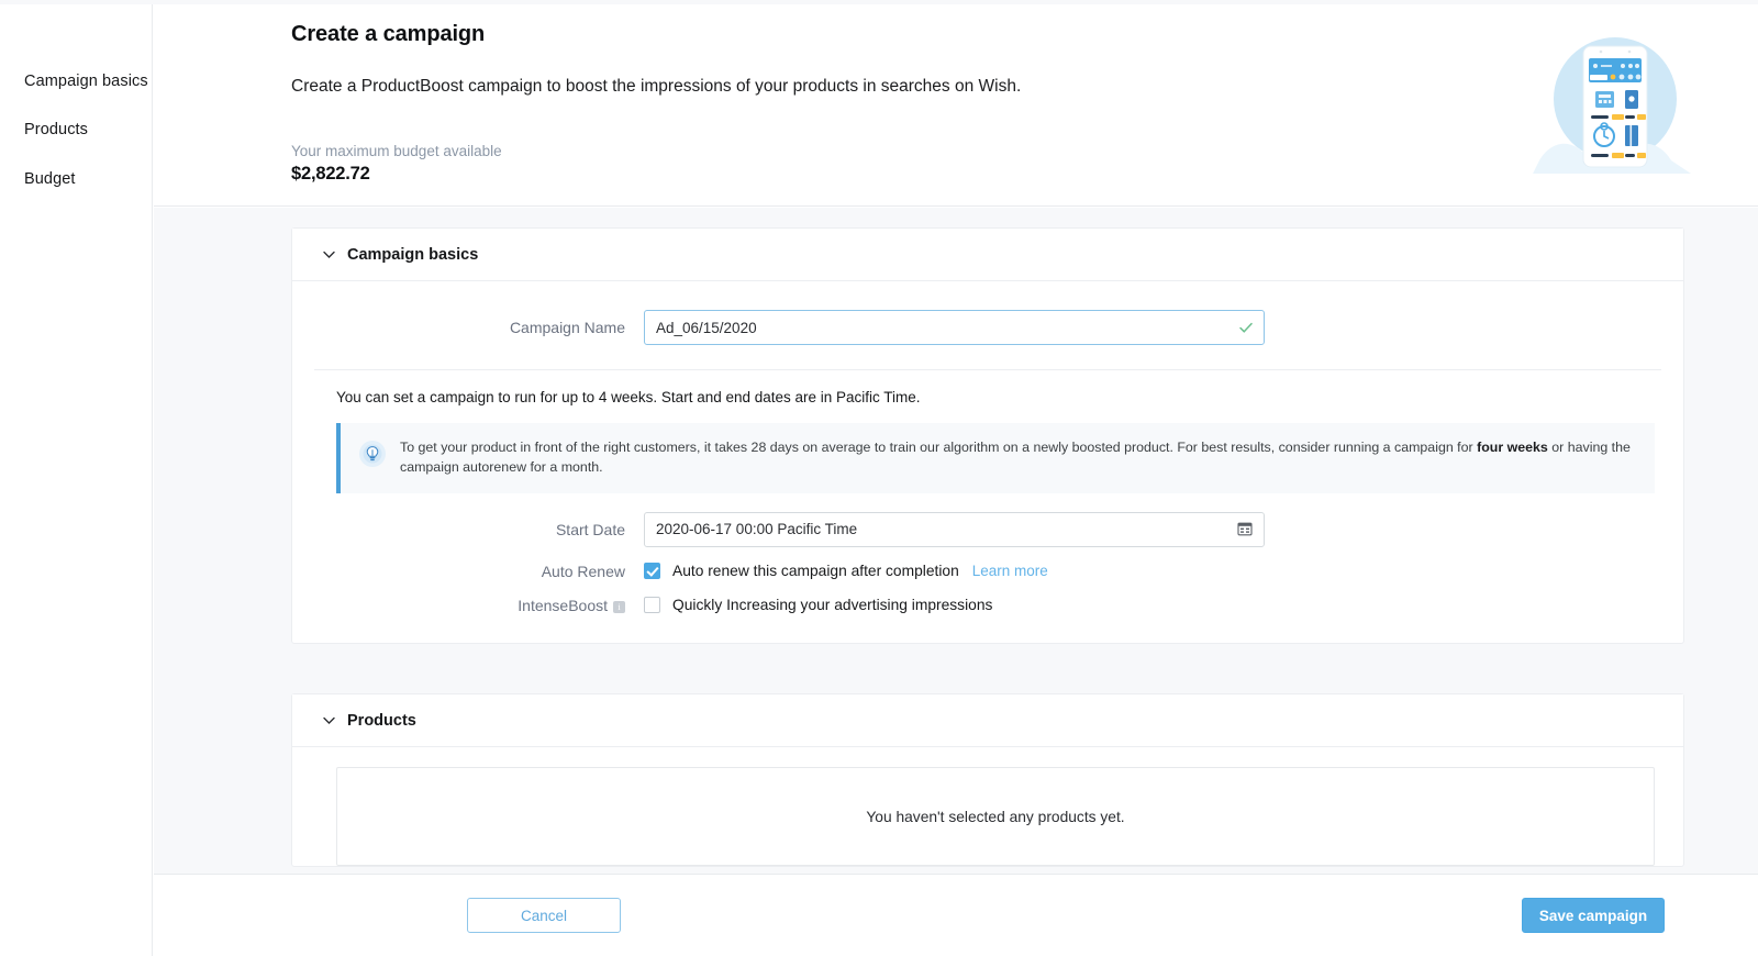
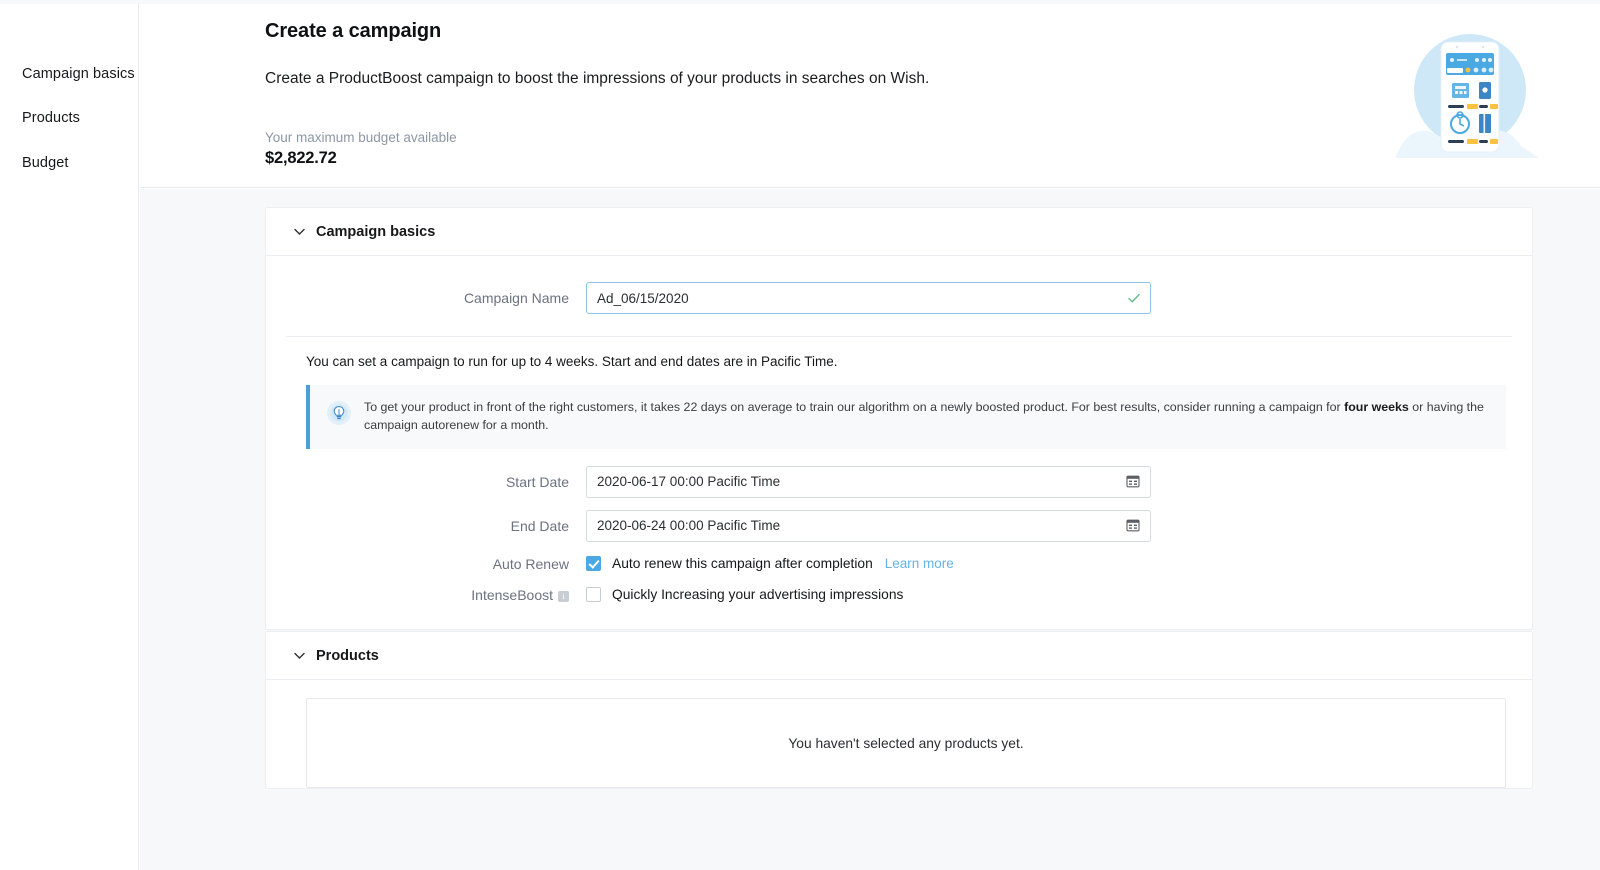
  Campaign basics
  Products
  Budget
  Create a campaign
  Create a ProductBoost campaign to boost the impressions of your products in searches on Wish.
  Your maximum budget available
  $2,822.72
  Campaign basics
  Campaign Name
  Ad_06/15/2020
  You can set a campaign to run for up to 4 weeks. Start and end dates are in Pacific Time.
- To get your product in front of the right customers, it takes 28 days on average to train our algorithm on a newly boosted product. For best results, consider running a campaign for four weeks or having the campaign autorenew for a month.
+ To get your product in front of the right customers, it takes 22 days on average to train our algorithm on a newly boosted product. For best results, consider running a campaign for four weeks or having the campaign autorenew for a month.
  Start Date
  2020-06-17 00:00 Pacific Time
+ End Date
+ 2020-06-24 00:00 Pacific Time
  Auto Renew
  Auto renew this campaign after completion
  Learn more
  IntenseBoost i
  Quickly Increasing your advertising impressions
  Products
  You haven't selected any products yet.
- Cancel
- Save campaign
